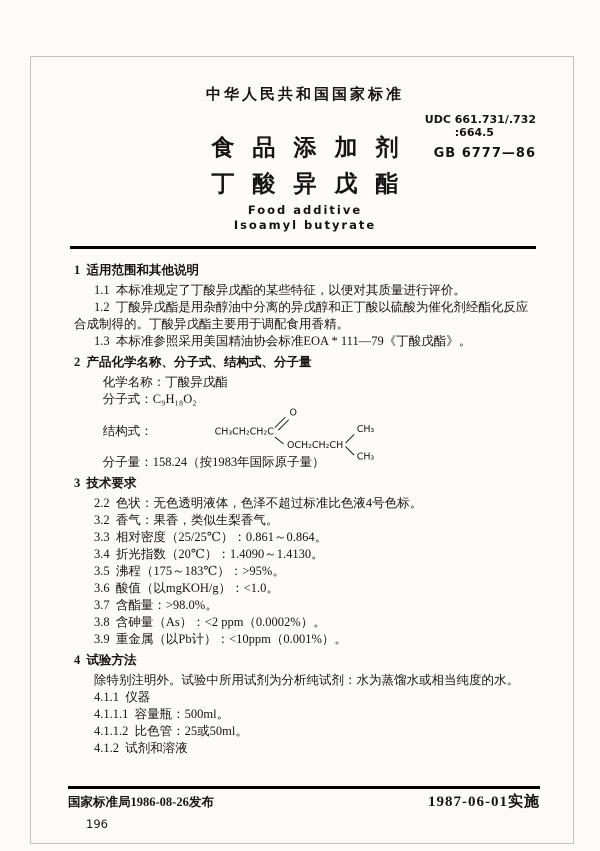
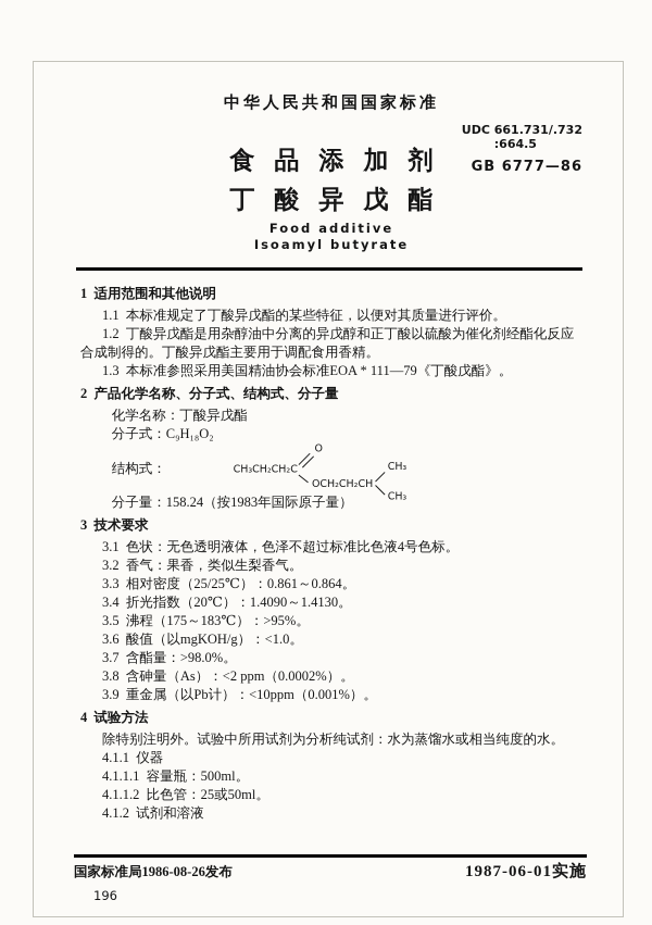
  中华人民共和国国家标准
  UDC 661.731/.732
  :664.5
  食品添加剂
  GB 6777—86
  丁酸异戊酯
  Food additive
  Isoamyl butyrate
  1 适用范围和其他说明
  1.1 本标准规定了丁酸异戊酯的某些特征，以便对其质量进行评价。
  1.2 丁酸异戊酯是用杂醇油中分离的异戊醇和正丁酸以硫酸为催化剂经酯化反应合成制得的。丁酸异戊酯主要用于调配食用香精。
  1.3 本标准参照采用美国精油协会标准EOA * 111—79《丁酸戊酯》。
  2 产品化学名称、分子式、结构式、分子量
  化学名称：丁酸异戊酯
  分子式：C₉H₁₈O₂
  结构式：
  CH₃CH₂CH₂C
  O
  OCH₂CH₂CH
  CH₃
  CH₃
  分子量：158.24（按1983年国际原子量）
  3 技术要求
- 2.2 色状：无色透明液体，色泽不超过标准比色液4号色标。
+ 3.1 色状：无色透明液体，色泽不超过标准比色液4号色标。
  3.2 香气：果香，类似生梨香气。
  3.3 相对密度（25/25℃）：0.861～0.864。
  3.4 折光指数（20℃）：1.4090～1.4130。
  3.5 沸程（175～183℃）：>95%。
  3.6 酸值（以mgKOH/g）：<1.0。
  3.7 含酯量：>98.0%。
  3.8 含砷量（As）：<2 ppm（0.0002%）。
  3.9 重金属（以Pb计）：<10ppm（0.001%）。
  4 试验方法
  除特别注明外。试验中所用试剂为分析纯试剂：水为蒸馏水或相当纯度的水。
  4.1.1 仪器
  4.1.1.1 容量瓶：500ml。
  4.1.1.2 比色管：25或50ml。
  4.1.2 试剂和溶液
  国家标准局1986-08-26发布
  1987-06-01实施
  196
